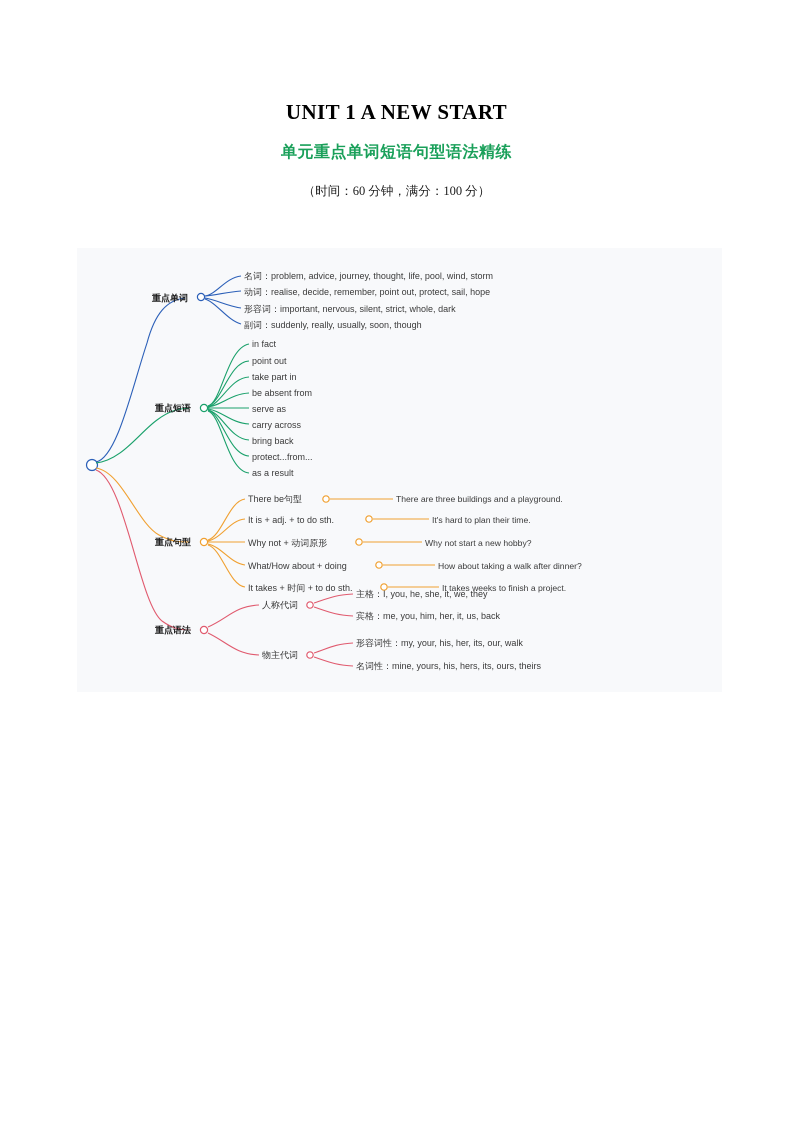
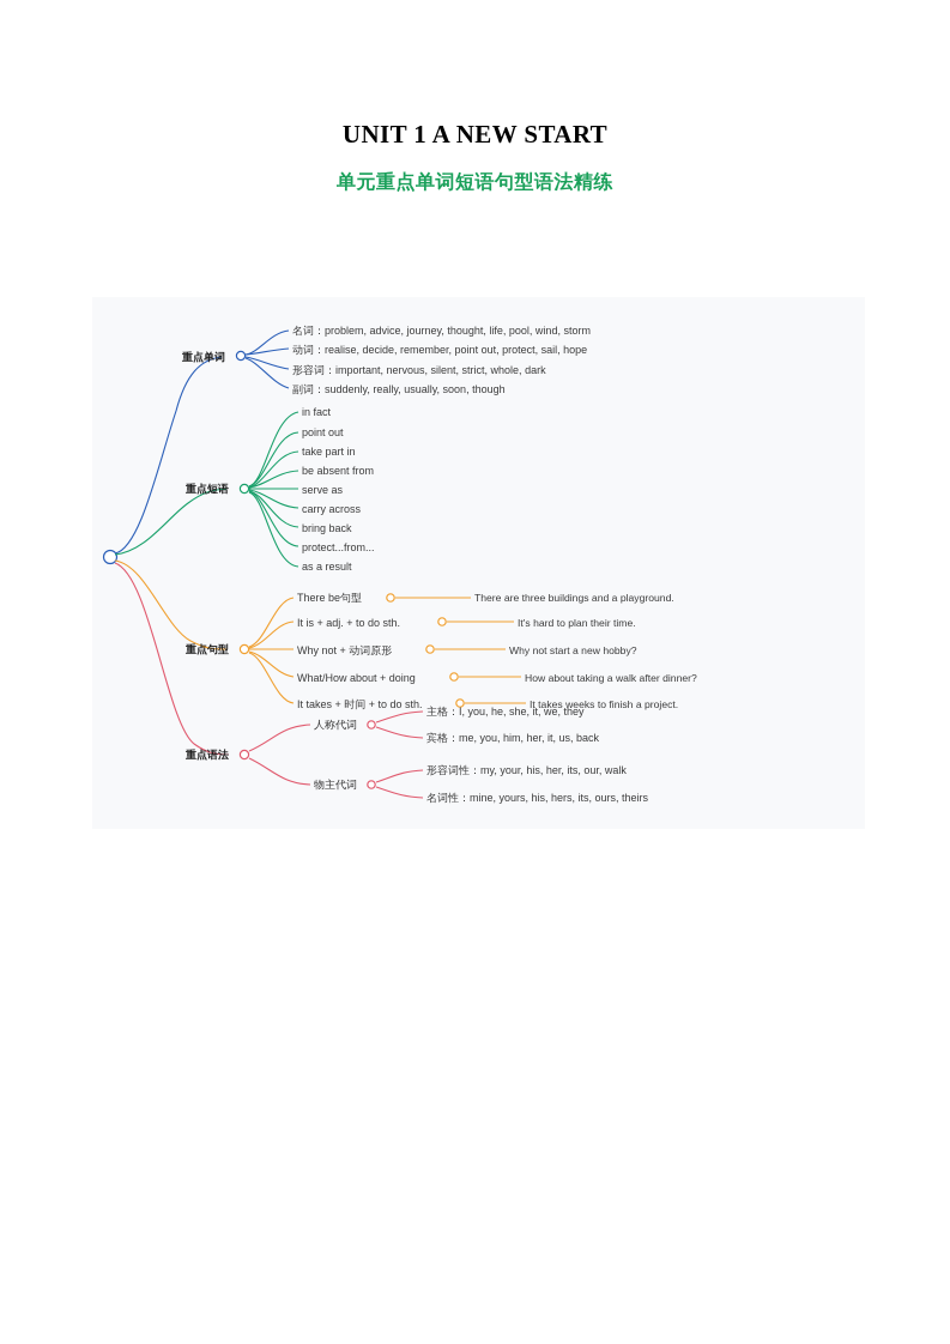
  UNIT 1 A NEW START
  单元重点单词短语句型语法精练
- （时间：60 分钟，满分：100 分）
  重点单词
  名词：problem, advice, journey, thought, life, pool, wind, storm
  动词：realise, decide, remember, point out, protect, sail, hope
  形容词：important, nervous, silent, strict, whole, dark
  副词：suddenly, really, usually, soon, though
  重点短语
  in fact
  point out
  take part in
  be absent from
  serve as
  carry across
  bring back
  protect...from...
  as a result
  重点句型
  There be句型
  It is + adj. + to do sth.
  Why not + 动词原形
  What/How about + doing
  It takes + 时间 + to do sth.
  There are three buildings and a playground.
  It's hard to plan their time.
  Why not start a new hobby?
  How about taking a walk after dinner?
  It takes weeks to finish a project.
  重点语法
  人称代词
  物主代词
  主格：I, you, he, she, it, we, they
  宾格：me, you, him, her, it, us, back
  形容词性：my, your, his, her, its, our, walk
  名词性：mine, yours, his, hers, its, ours, theirs
